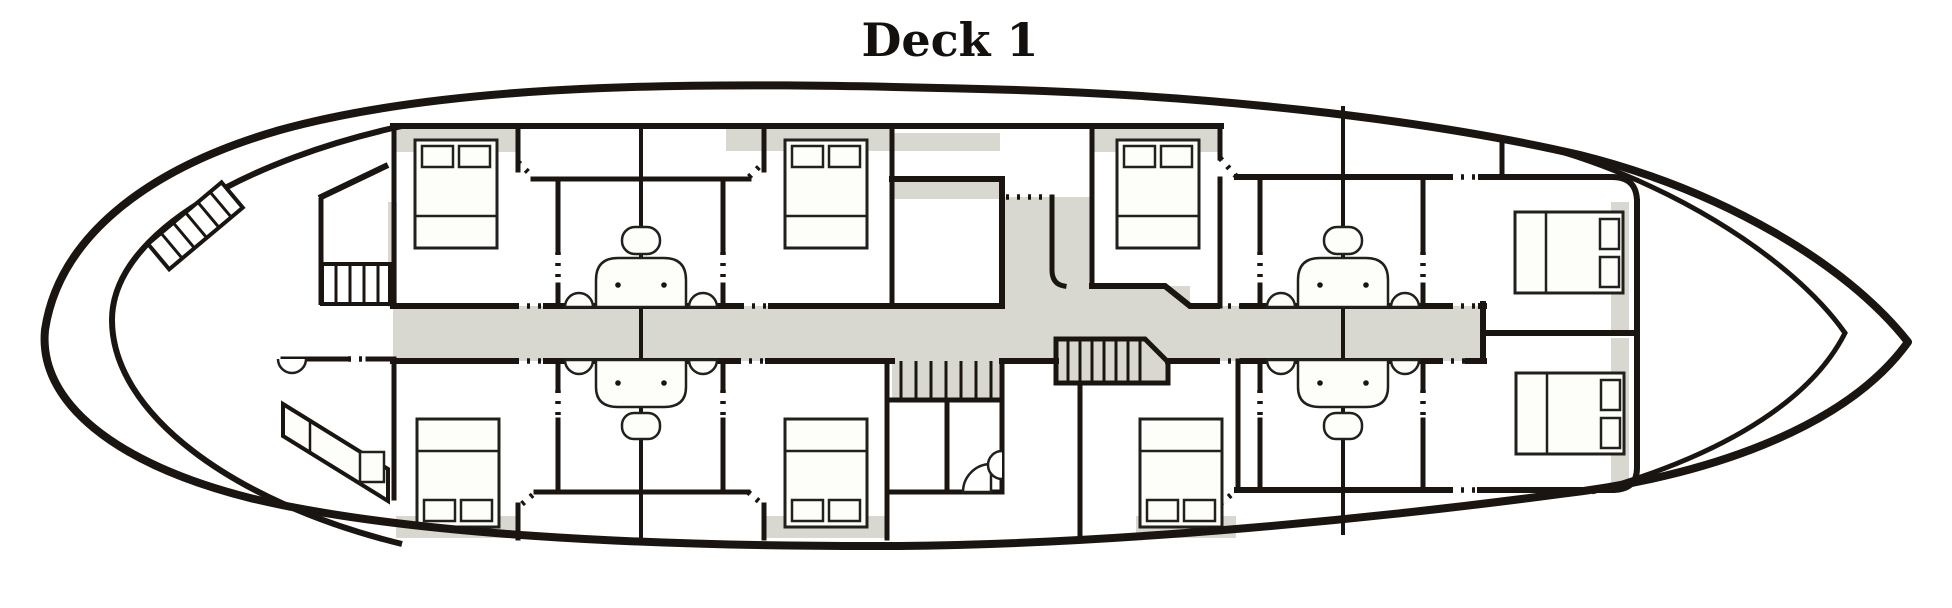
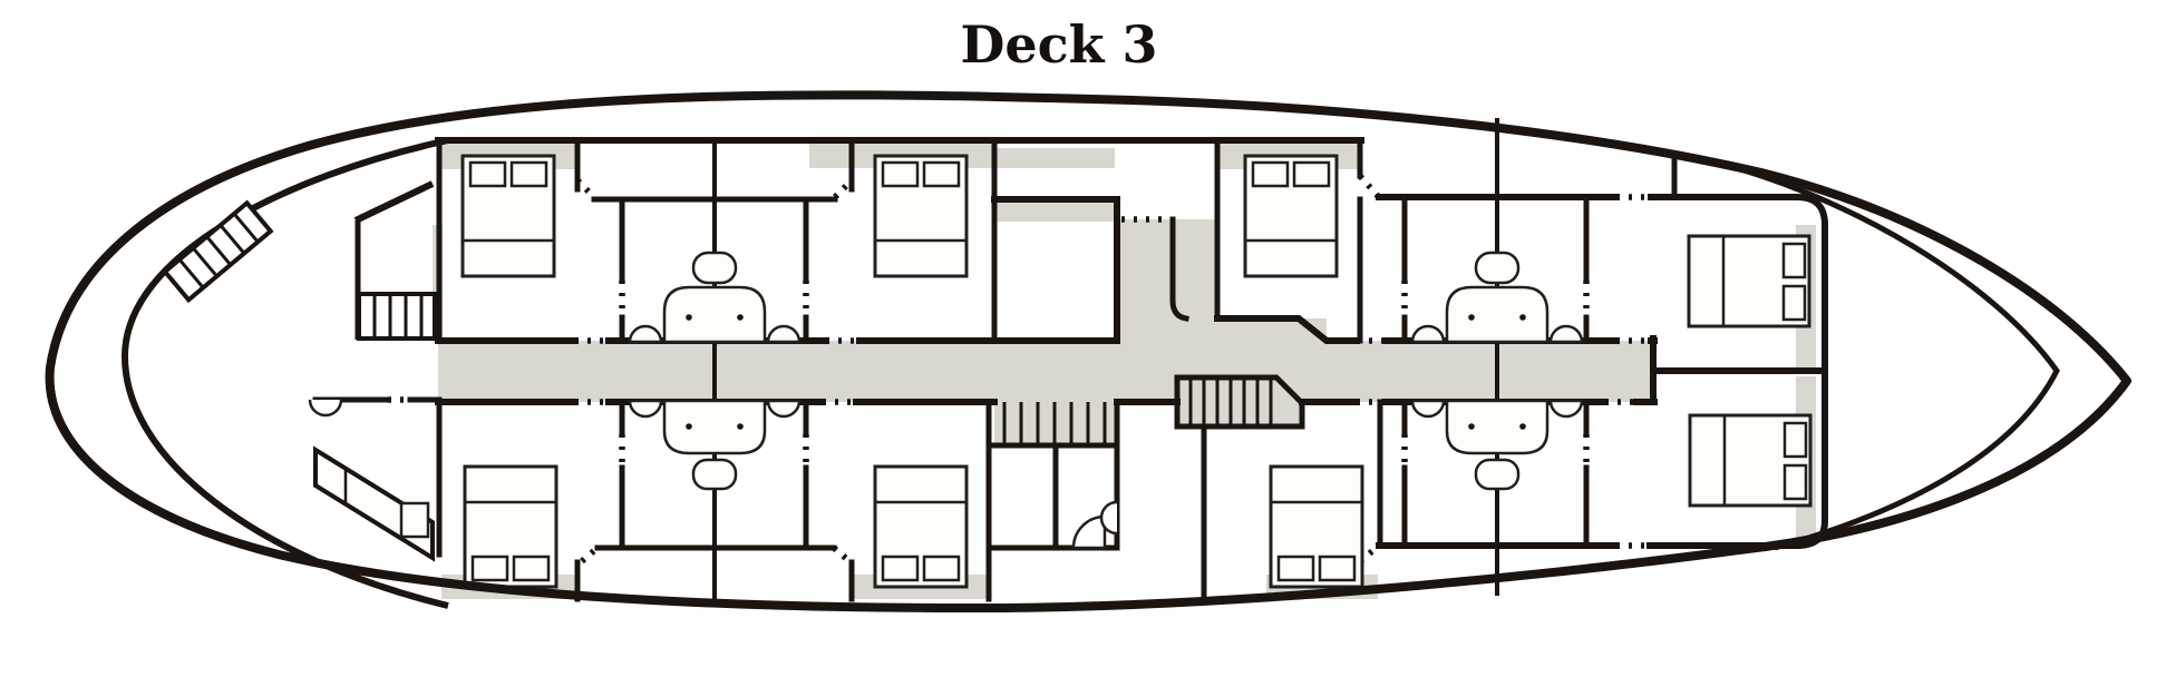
- Deck 1
+ Deck 3
